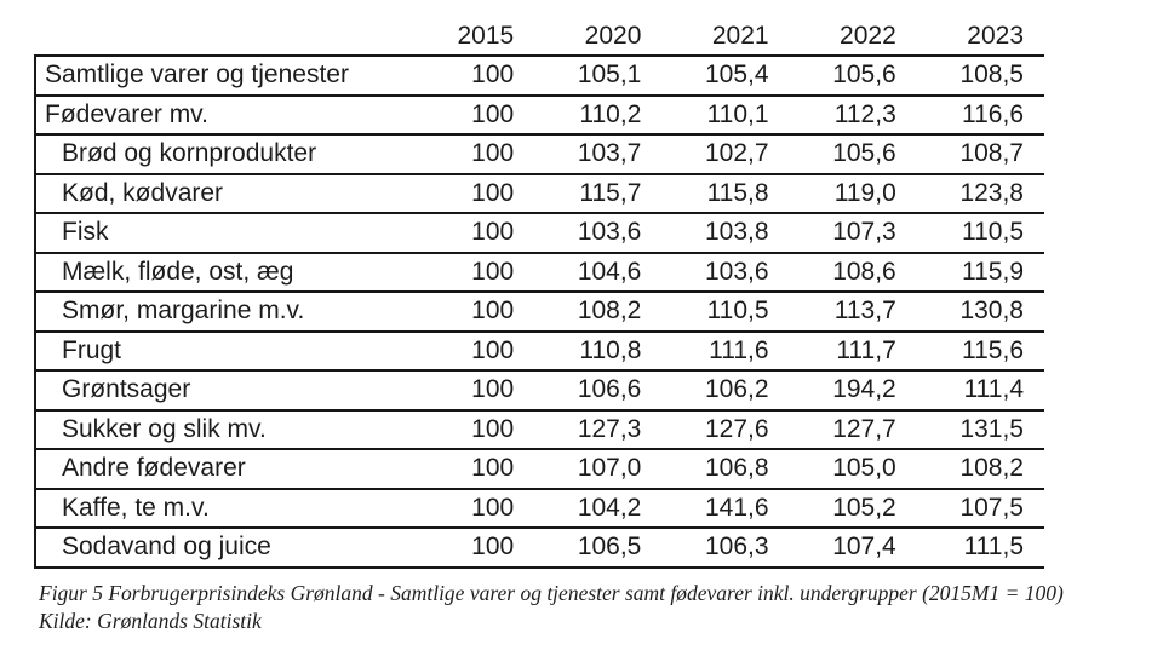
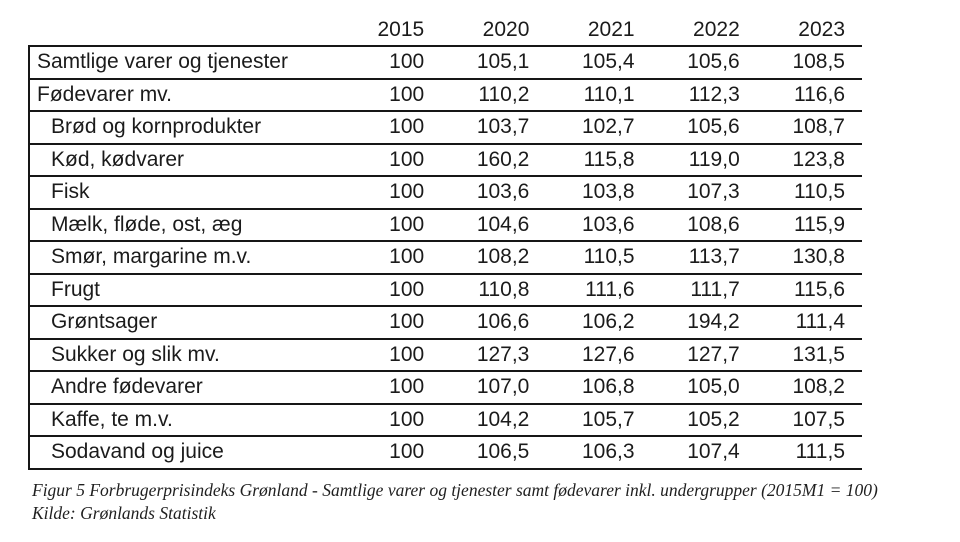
  	2015	2020	2021	2022	2023
  Samtlige varer og tjenester	100	105,1	105,4	105,6	108,5
  Fødevarer mv.	100	110,2	110,1	112,3	116,6
  Brød og kornprodukter	100	103,7	102,7	105,6	108,7
- Kød, kødvarer	100	115,7	115,8	119,0	123,8
+ Kød, kødvarer	100	160,2	115,8	119,0	123,8
  Fisk	100	103,6	103,8	107,3	110,5
  Mælk, fløde, ost, æg	100	104,6	103,6	108,6	115,9
  Smør, margarine m.v.	100	108,2	110,5	113,7	130,8
  Frugt	100	110,8	111,6	111,7	115,6
  Grøntsager	100	106,6	106,2	194,2	111,4
  Sukker og slik mv.	100	127,3	127,6	127,7	131,5
  Andre fødevarer	100	107,0	106,8	105,0	108,2
- Kaffe, te m.v.	100	104,2	141,6	105,2	107,5
+ Kaffe, te m.v.	100	104,2	105,7	105,2	107,5
  Sodavand og juice	100	106,5	106,3	107,4	111,5
  Figur 5 Forbrugerprisindeks Grønland - Samtlige varer og tjenester samt fødevarer inkl. undergrupper (2015M1 = 100)
  Kilde: Grønlands Statistik
